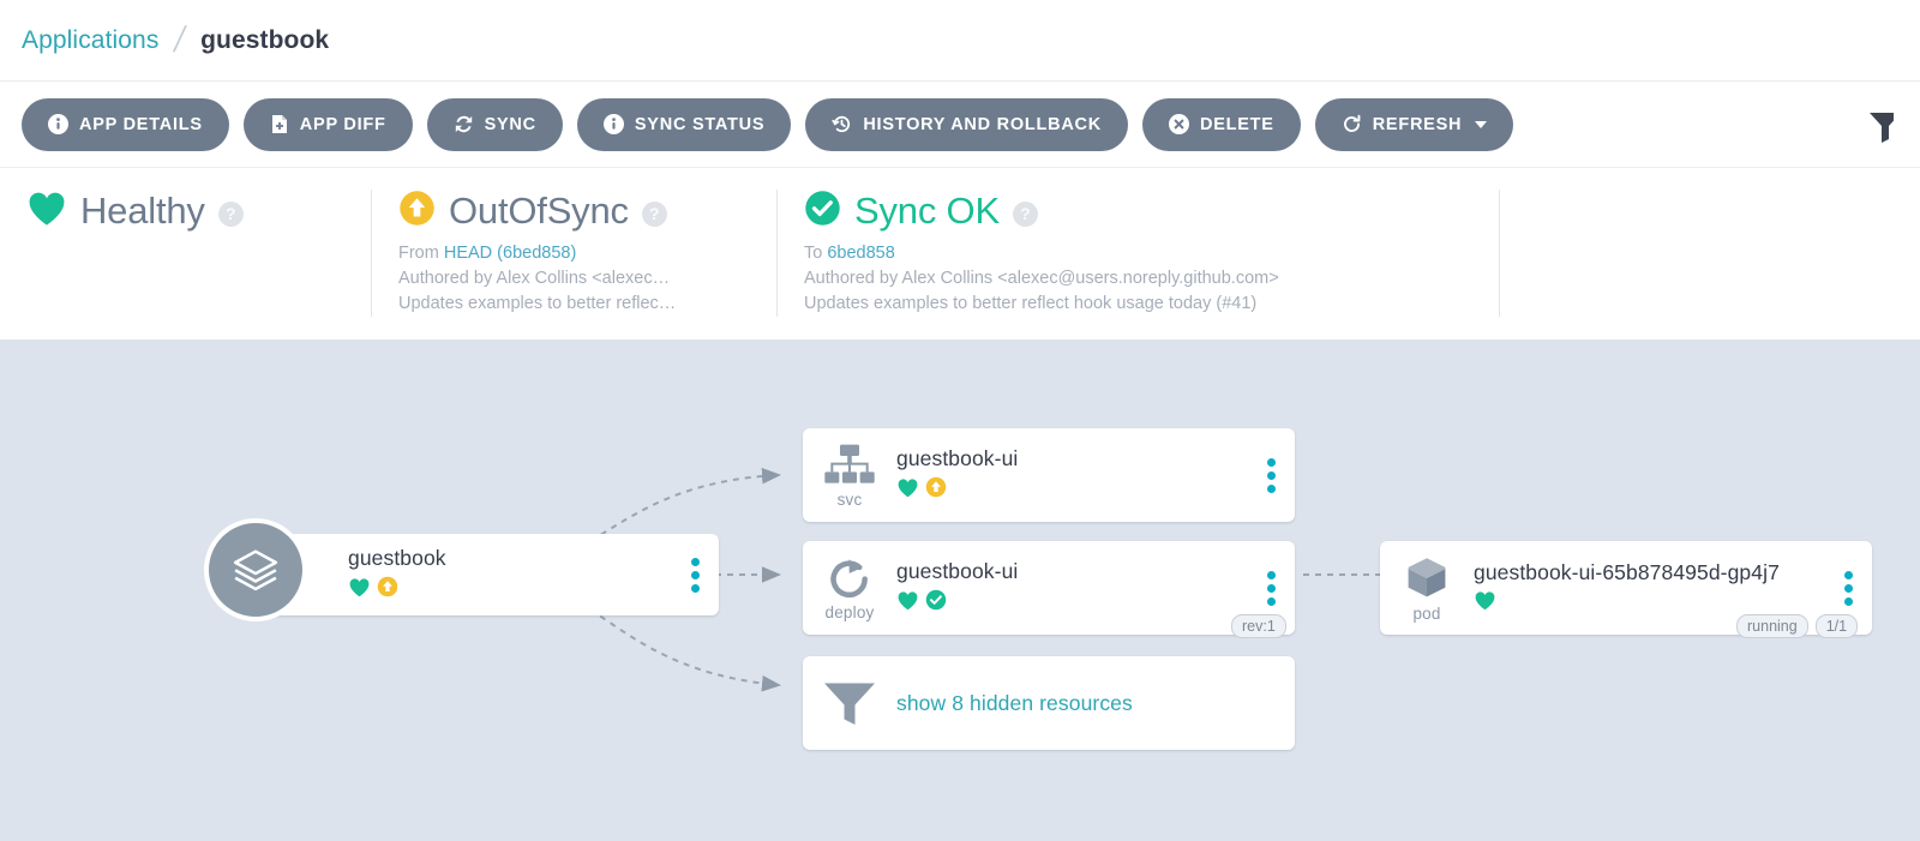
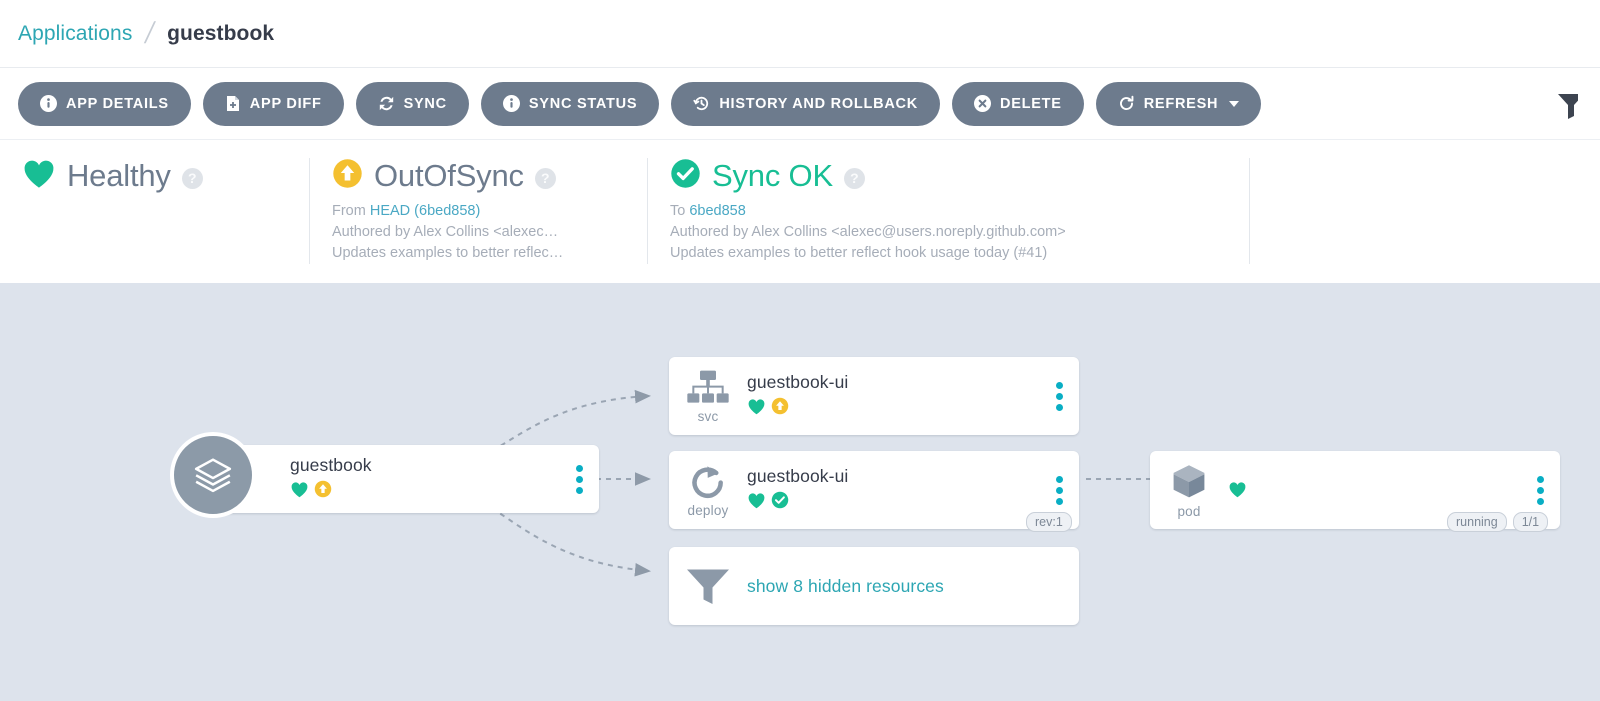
  Applications
  guestbook
  APP DETAILS
  APP DIFF
  SYNC
  SYNC STATUS
  HISTORY AND ROLLBACK
  DELETE
  REFRESH
  Healthy
  ?
  OutOfSync
  ?
  From HEAD (6bed858)
  Authored by Alex Collins <alexec…
  Updates examples to better reflec…
  Sync OK
  ?
  To 6bed858
  Authored by Alex Collins <alexec@users.noreply.github.com>
  Updates examples to better reflect hook usage today (#41)
  guestbook
  svc
  guestbook-ui
  deploy
  guestbook-ui
  rev:1
  pod
- guestbook-ui-65b878495d-gp4j7
  running
  1/1
  show 8 hidden resources
